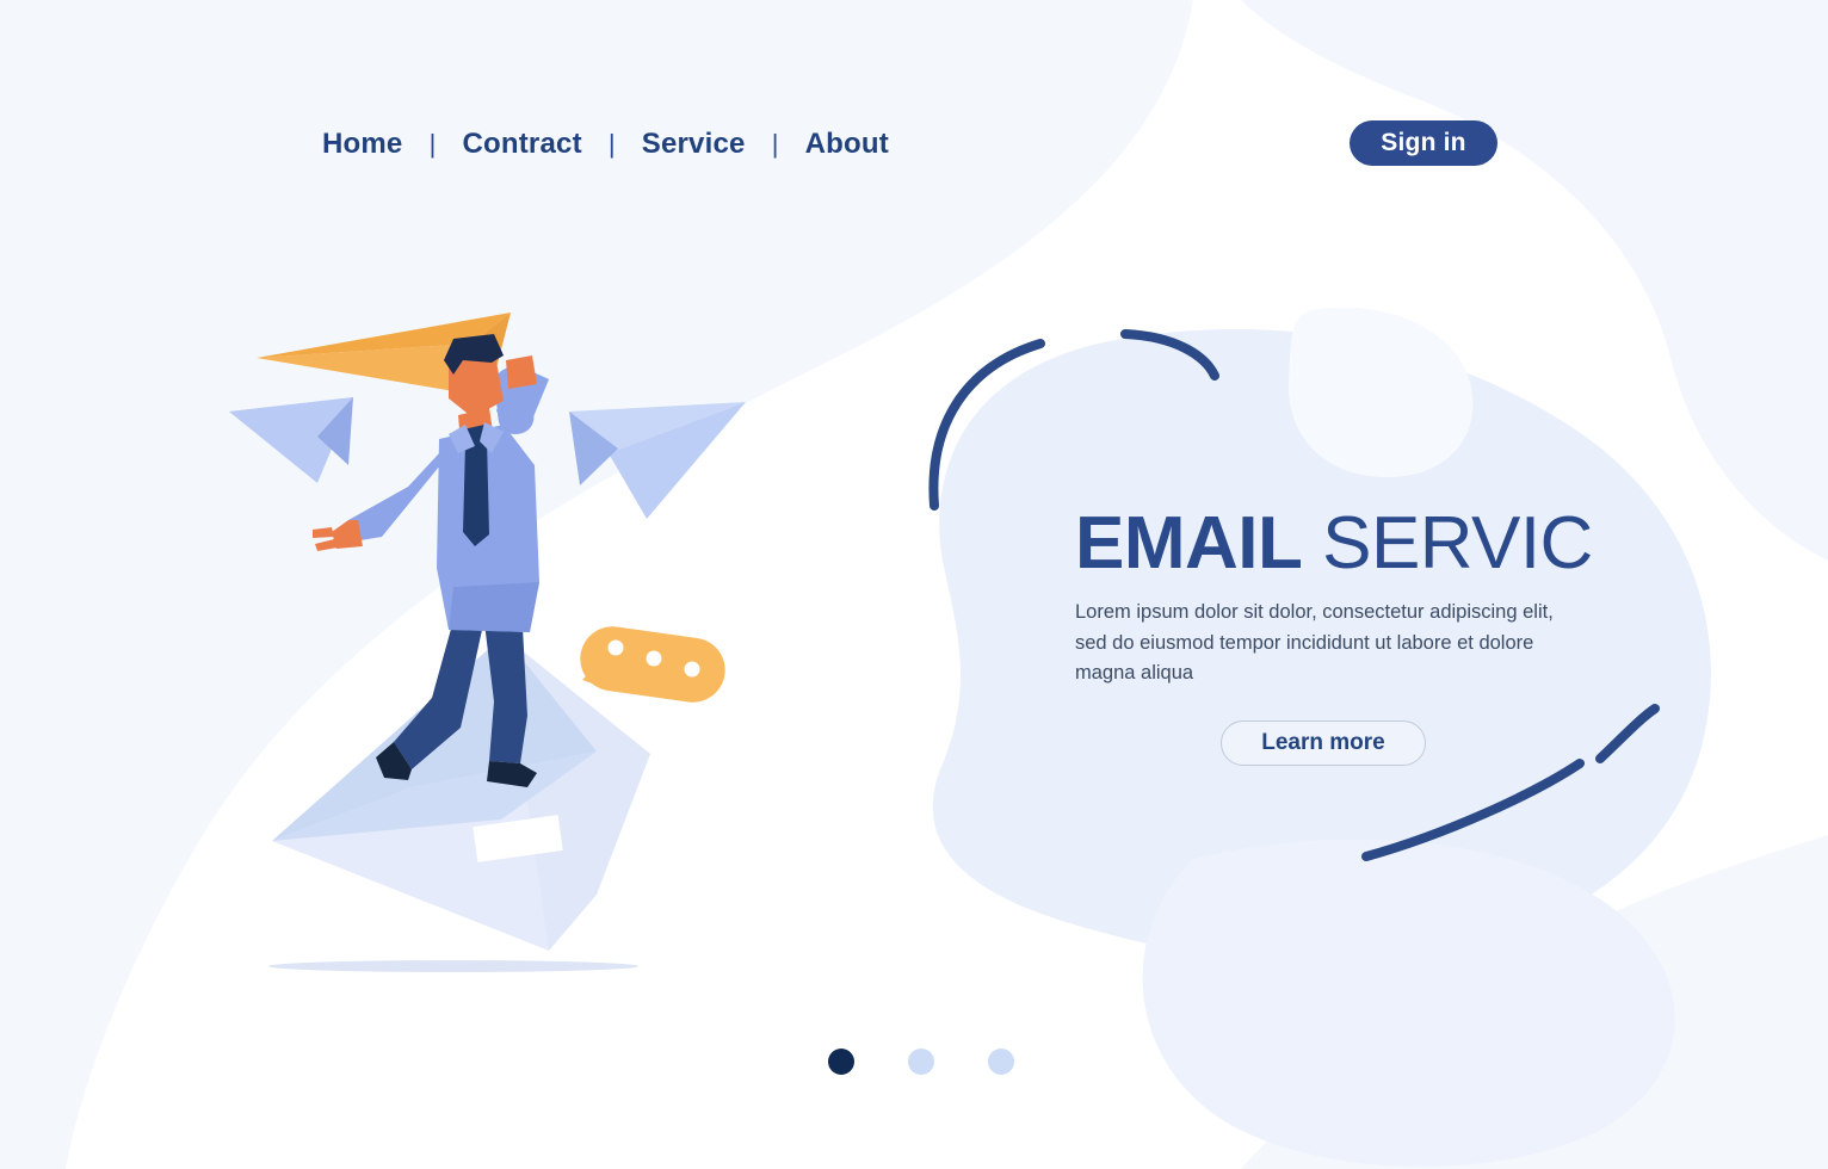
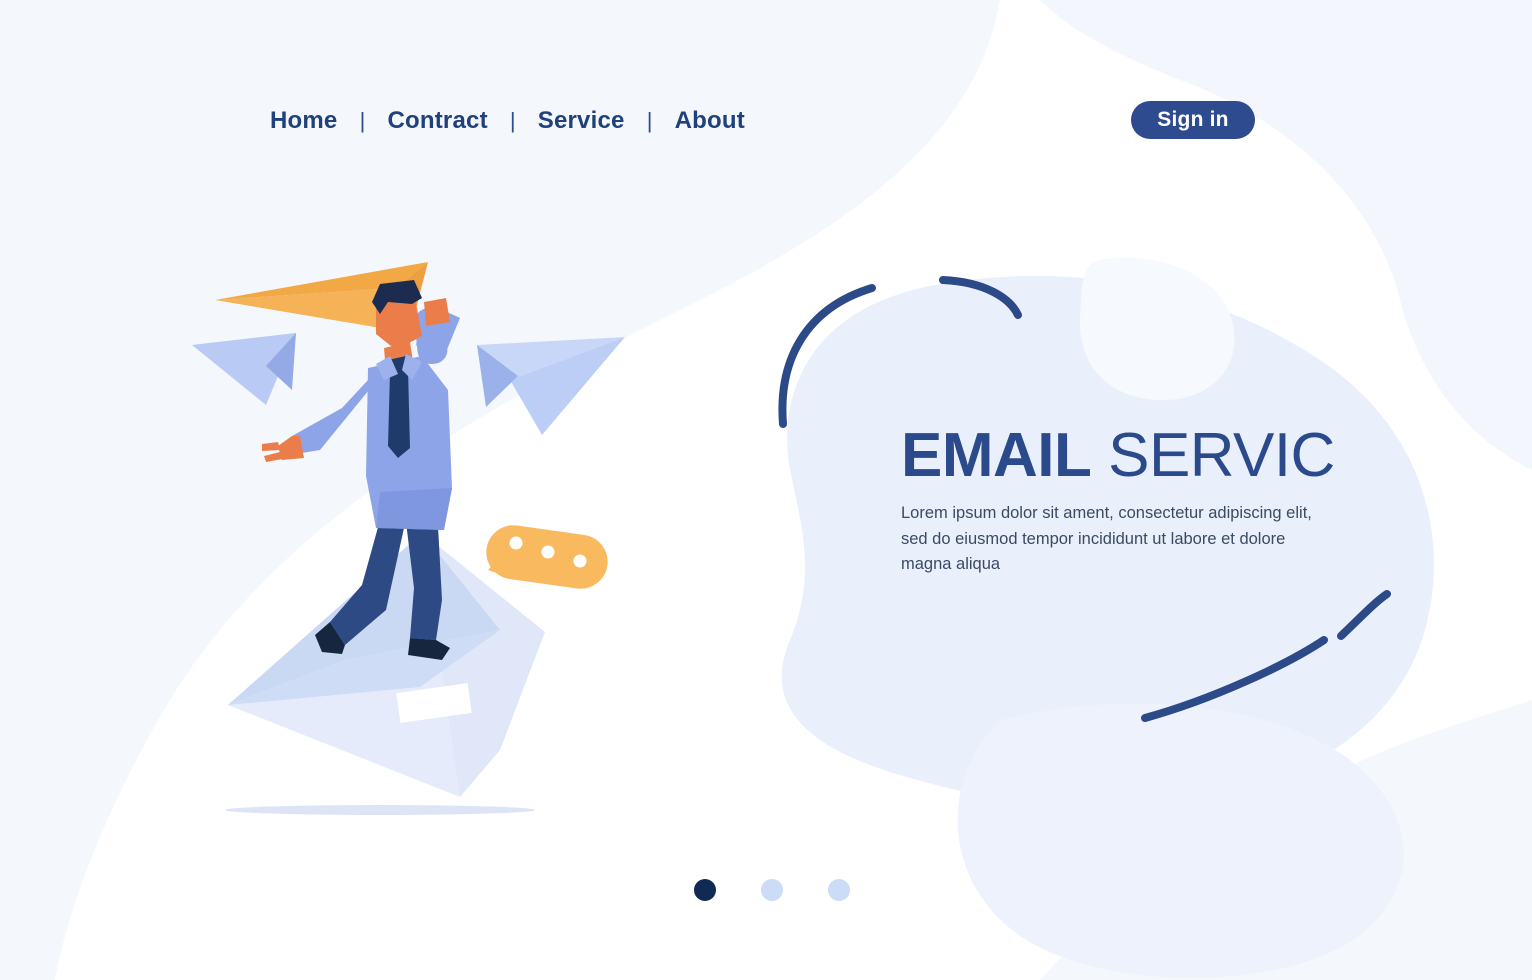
  Home
  |
  Contract
  |
  Service
  |
  About
  Sign in
  EMAIL SERVIC
- Lorem ipsum dolor sit dolor, consectetur adipiscing elit, sed do eiusmod tempor incididunt ut labore et dolore magna aliqua
+ Lorem ipsum dolor sit ament, consectetur adipiscing elit, sed do eiusmod tempor incididunt ut labore et dolore magna aliqua
- Learn more
